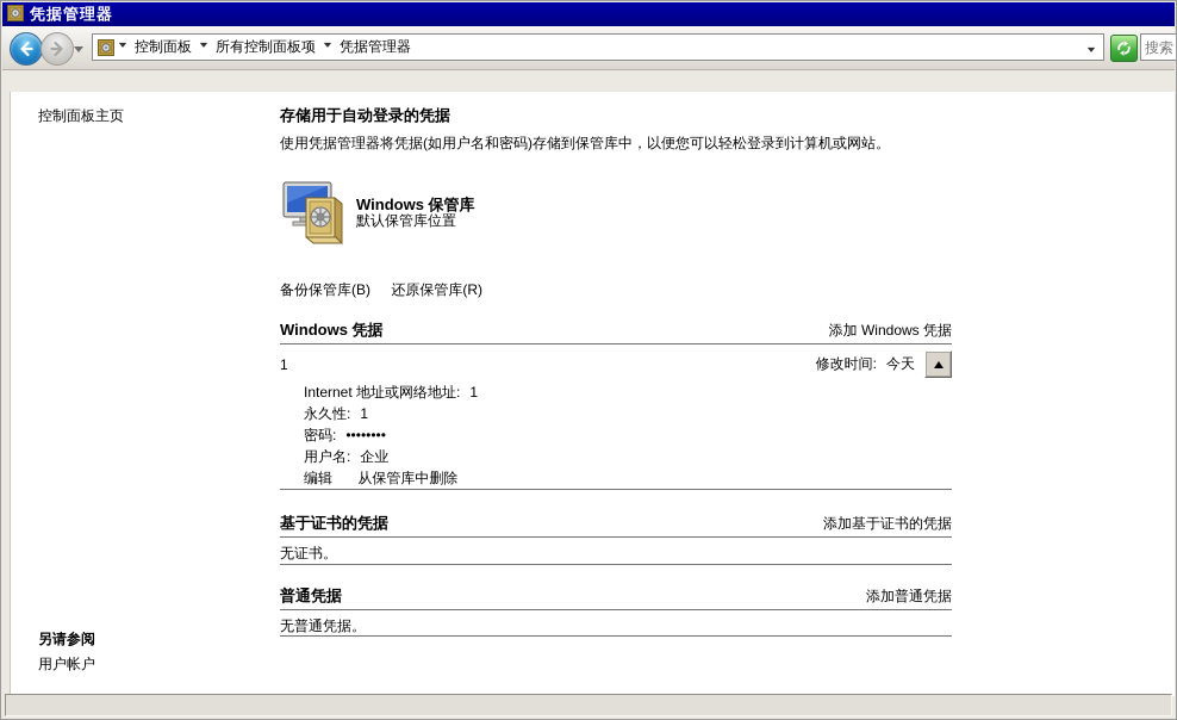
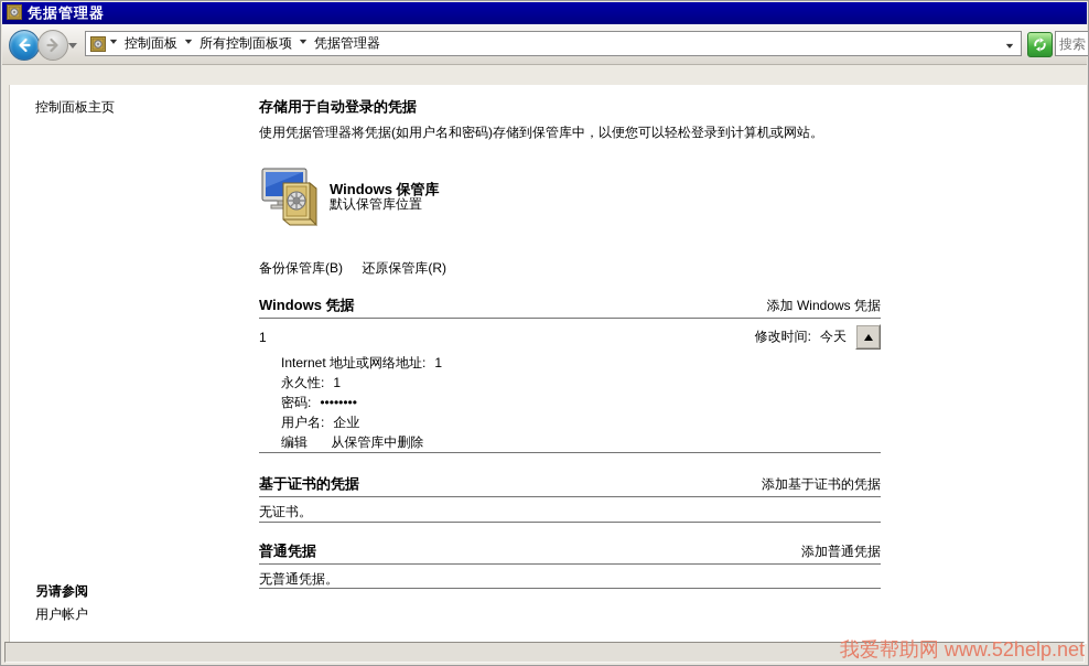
  凭据管理器
  控制面板
  所有控制面板项
  凭据管理器
  搜索
  控制面板主页
  另请参阅
  用户帐户
  存储用于自动登录的凭据
  使用凭据管理器将凭据(如用户名和密码)存储到保管库中，以便您可以轻松登录到计算机或网站。
  Windows 保管库
  默认保管库位置
  备份保管库(B) 还原保管库(R)
  Windows 凭据
  添加 Windows 凭据
  1
  修改时间:
  今天
  Internet 地址或网络地址: 1
  永久性: 1
  密码: ••••••••
  用户名: 企业
  编辑 从保管库中删除
  基于证书的凭据
  添加基于证书的凭据
  无证书。
  普通凭据
  添加普通凭据
  无普通凭据。
+ 我爱帮助网 www.52help.net
